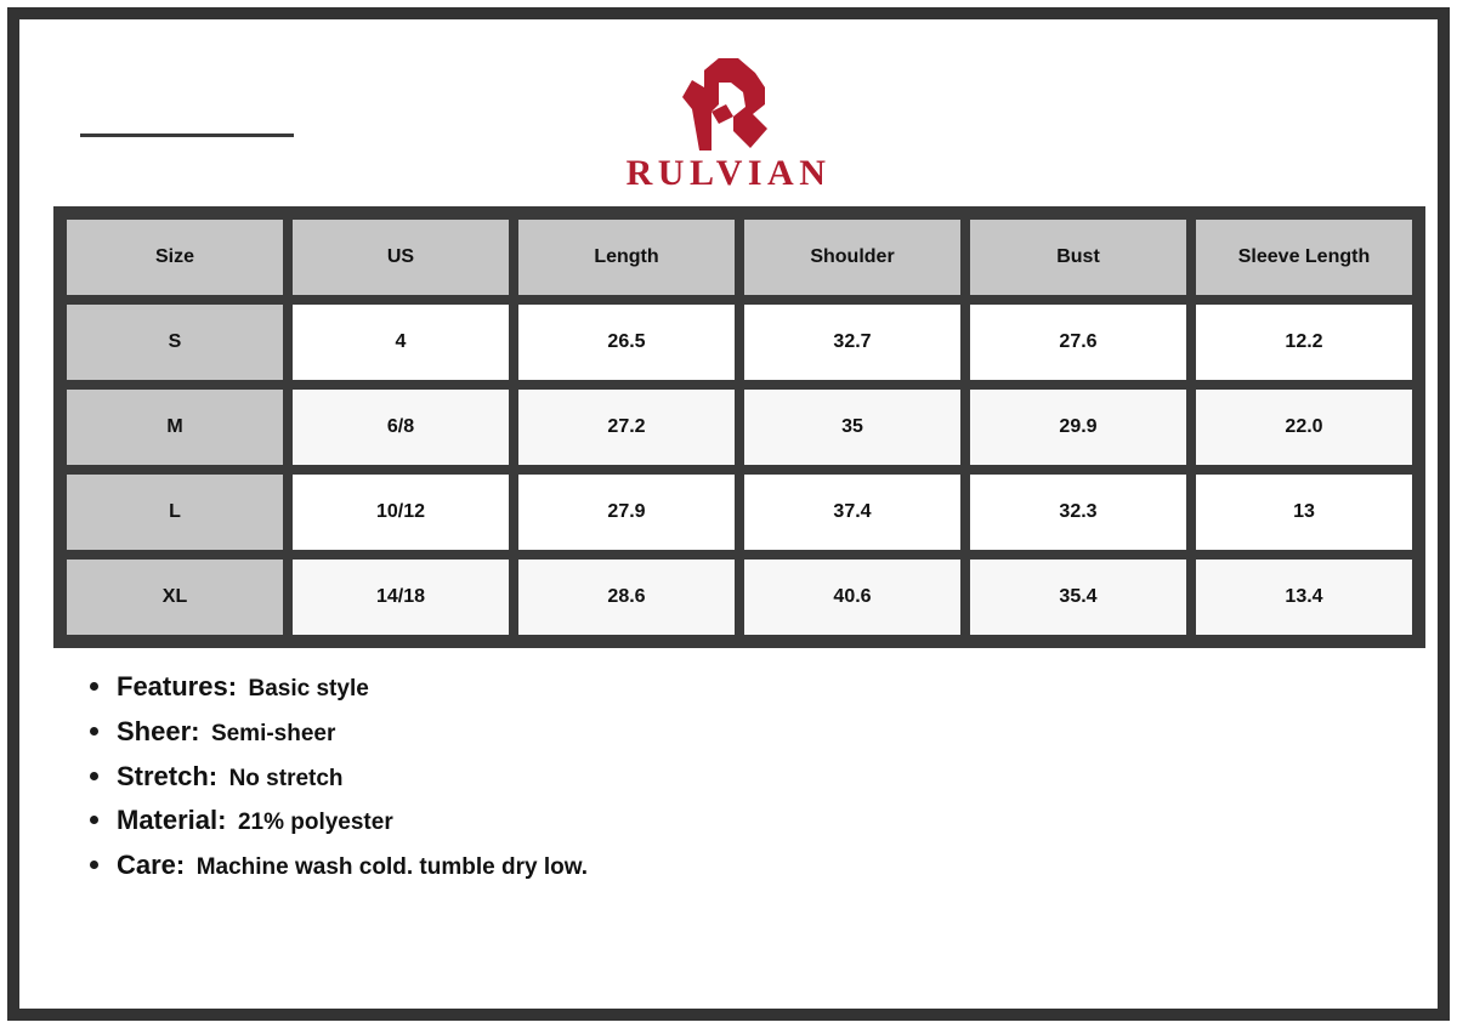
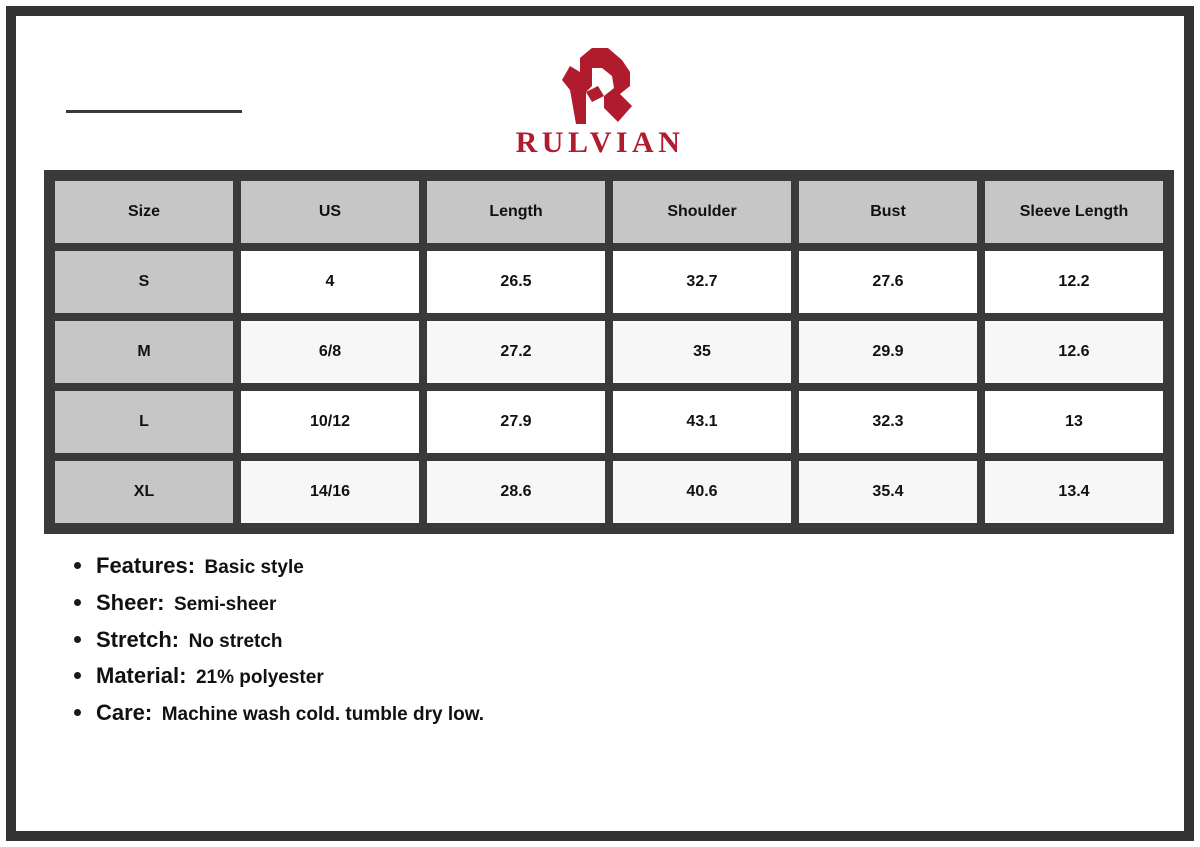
  RULVIAN
  Size	US	Length	Shoulder	Bust	Sleeve Length
  S	4	26.5	32.7	27.6	12.2
- M	6/8	27.2	35	29.9	22.0
+ M	6/8	27.2	35	29.9	12.6
- L	10/12	27.9	37.4	32.3	13
+ L	10/12	27.9	43.1	32.3	13
- XL	14/18	28.6	40.6	35.4	13.4
+ XL	14/16	28.6	40.6	35.4	13.4
  Features: Basic style
  Sheer: Semi-sheer
  Stretch: No stretch
  Material: 21% polyester
  Care: Machine wash cold. tumble dry low.
